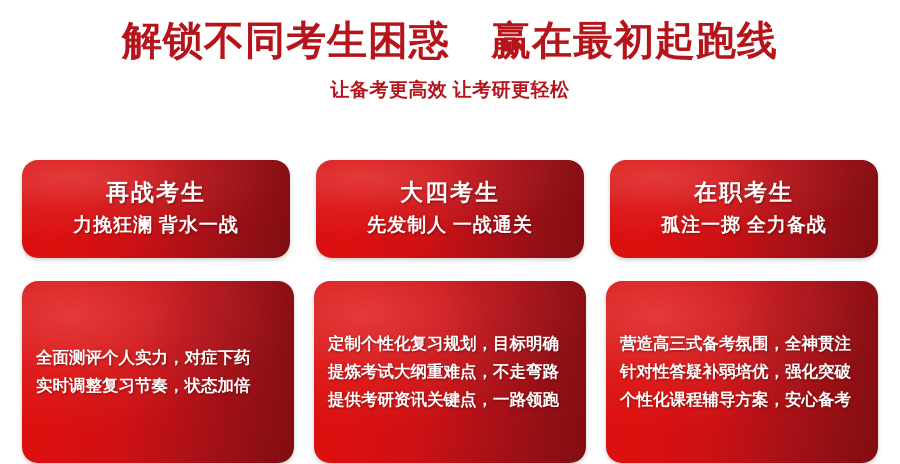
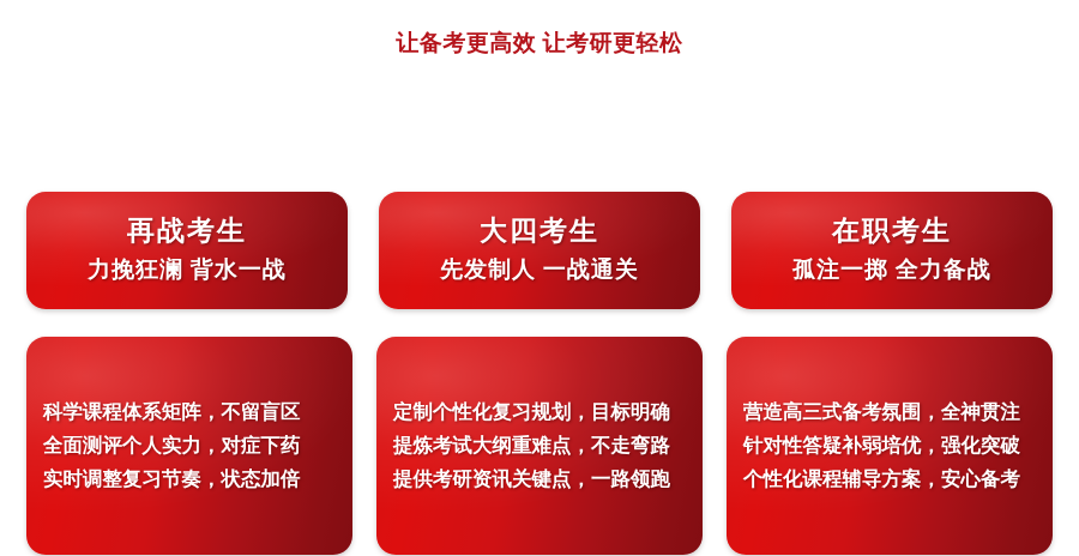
- 解锁不同考生困惑 赢在最初起跑线
  让备考更高效 让考研更轻松
  再战考生
  力挽狂澜 背水一战
  大四考生
  先发制人 一战通关
  在职考生
  孤注一掷 全力备战
+ 科学课程体系矩阵，不留盲区
  全面测评个人实力，对症下药
  实时调整复习节奏，状态加倍
  定制个性化复习规划，目标明确
  提炼考试大纲重难点，不走弯路
  提供考研资讯关键点，一路领跑
  营造高三式备考氛围，全神贯注
  针对性答疑补弱培优，强化突破
  个性化课程辅导方案，安心备考
